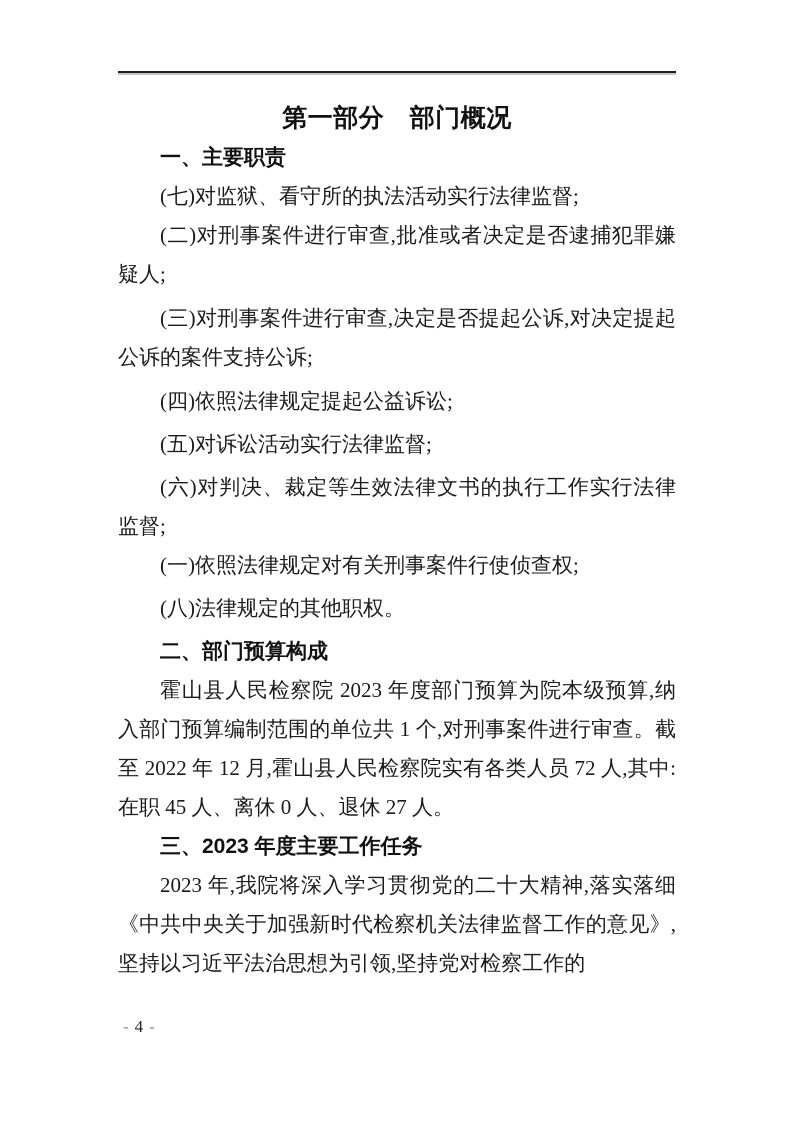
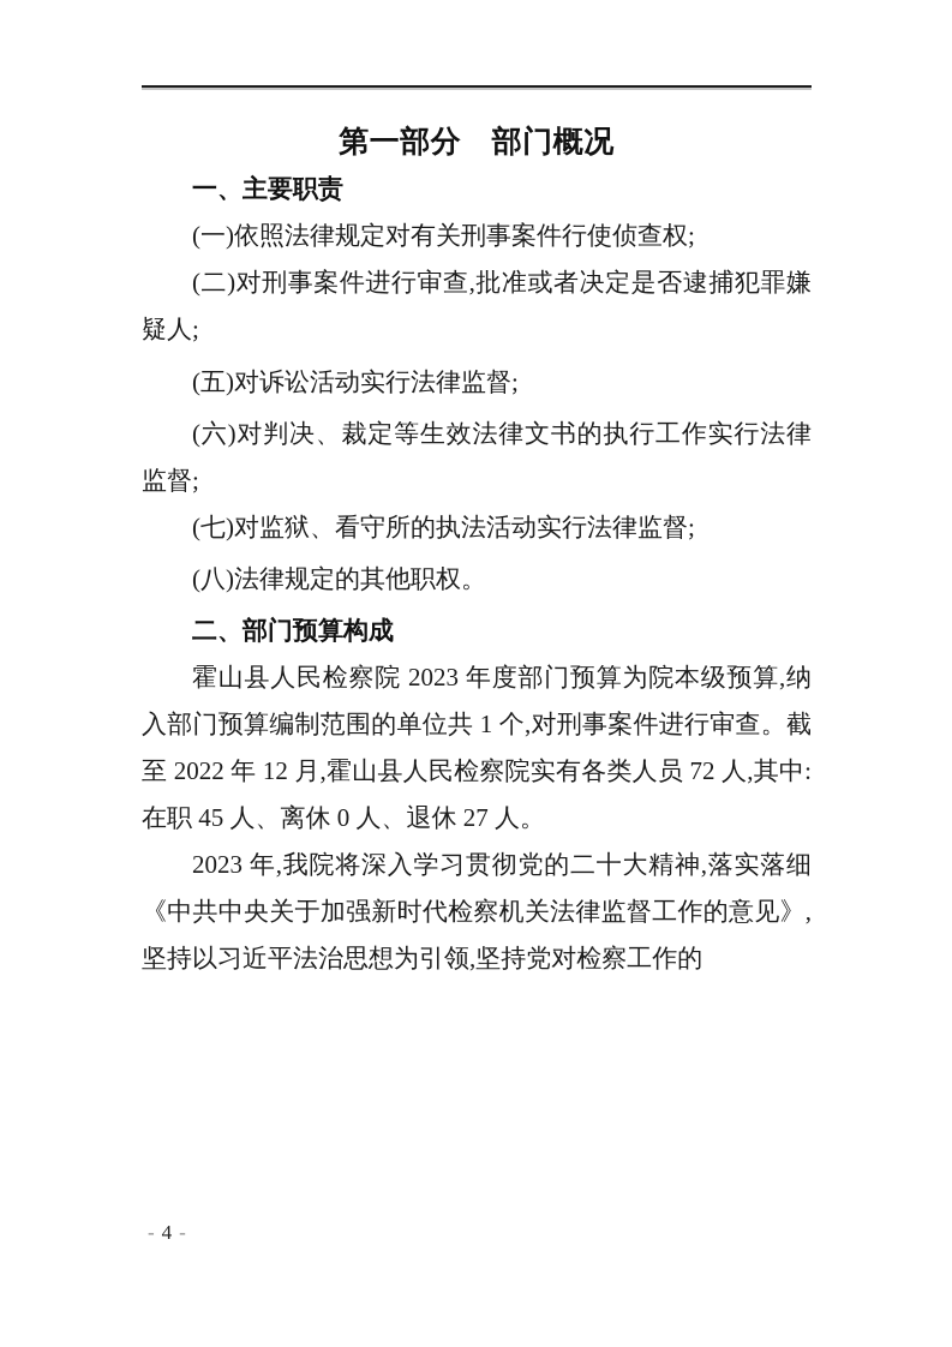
  第一部分 部门概况
  一、主要职责
- (七)对监狱、看守所的执法活动实行法律监督;
+ (一)依照法律规定对有关刑事案件行使侦查权;
  (二)对刑事案件进行审查,批准或者决定是否逮捕犯罪嫌疑人;
- (三)对刑事案件进行审查,决定是否提起公诉,对决定提起公诉的案件支持公诉;
- (四)依照法律规定提起公益诉讼;
  (五)对诉讼活动实行法律监督;
  (六)对判决、裁定等生效法律文书的执行工作实行法律监督;
- (一)依照法律规定对有关刑事案件行使侦查权;
+ (七)对监狱、看守所的执法活动实行法律监督;
  (八)法律规定的其他职权。
  二、部门预算构成
  霍山县人民检察院 2023 年度部门预算为院本级预算,纳入部门预算编制范围的单位共 1 个,对刑事案件进行审查。截至 2022 年 12 月,霍山县人民检察院实有各类人员 72 人,其中:在职 45 人、离休 0 人、退休 27 人。
- 三、2023 年度主要工作任务
  2023 年,我院将深入学习贯彻党的二十大精神,落实落细《中共中央关于加强新时代检察机关法律监督工作的意见》,坚持以习近平法治思想为引领,坚持党对检察工作的
  - 4 -
